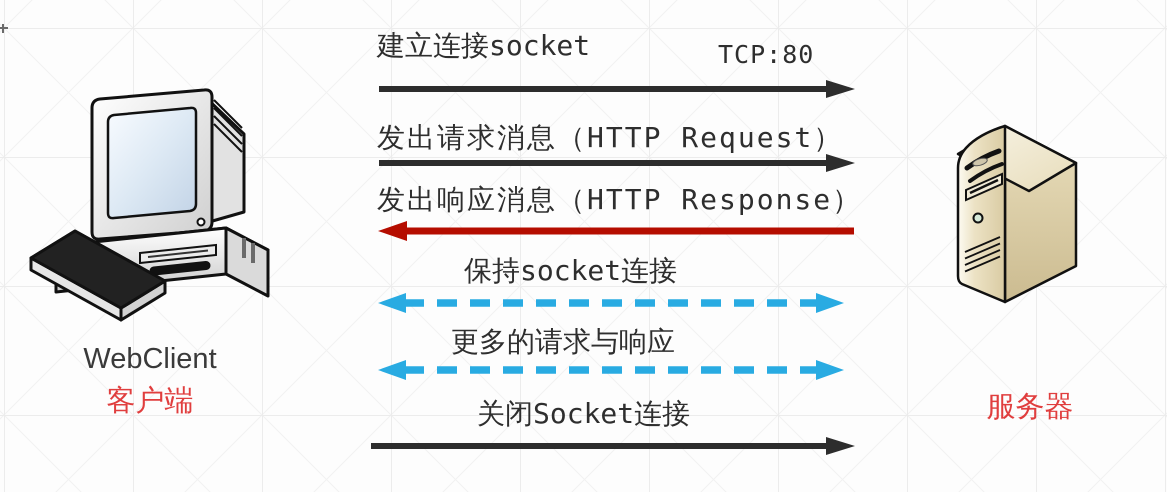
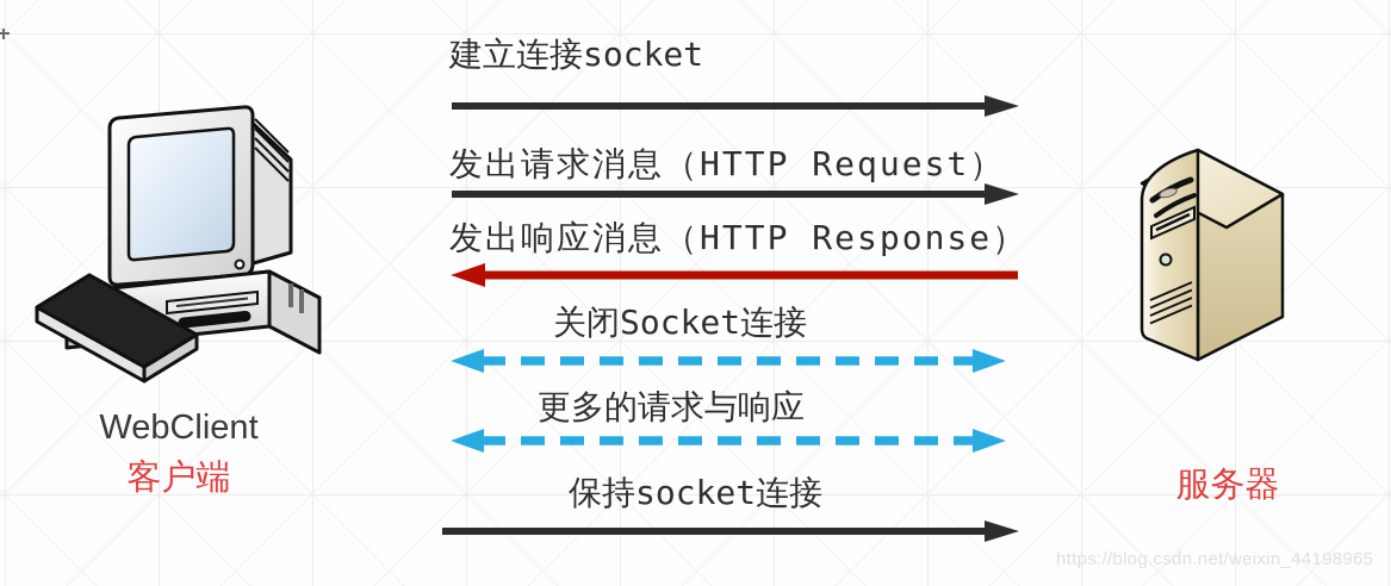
  WebClient
  客户端
  服务器
  建立连接socket
- TCP:80
  发出请求消息（HTTP Request）
  发出响应消息（HTTP Response）
- 保持socket连接
+ 关闭Socket连接
  更多的请求与响应
- 关闭Socket连接
+ 保持socket连接
+ https://blog.csdn.net/weixin_44198965
